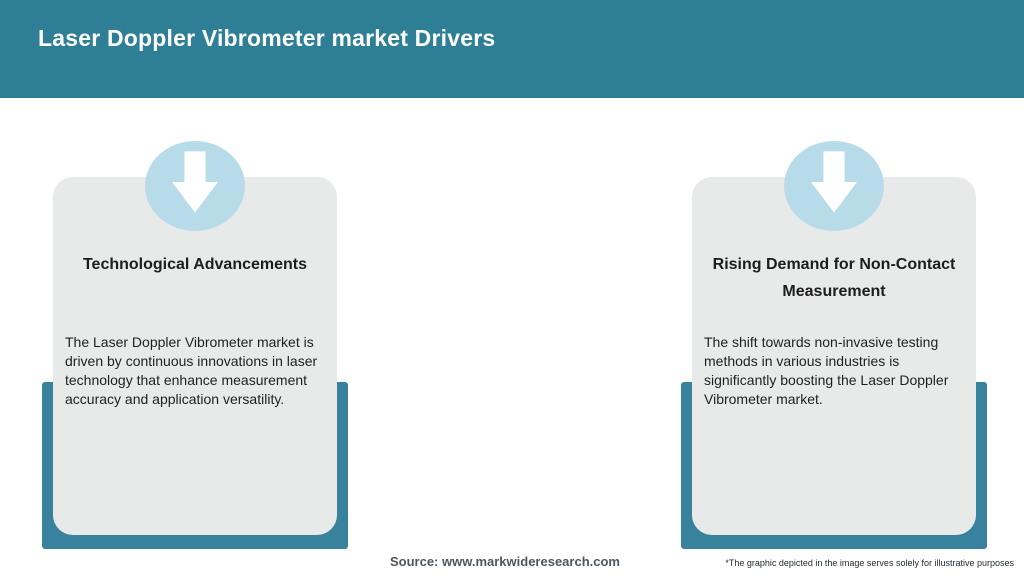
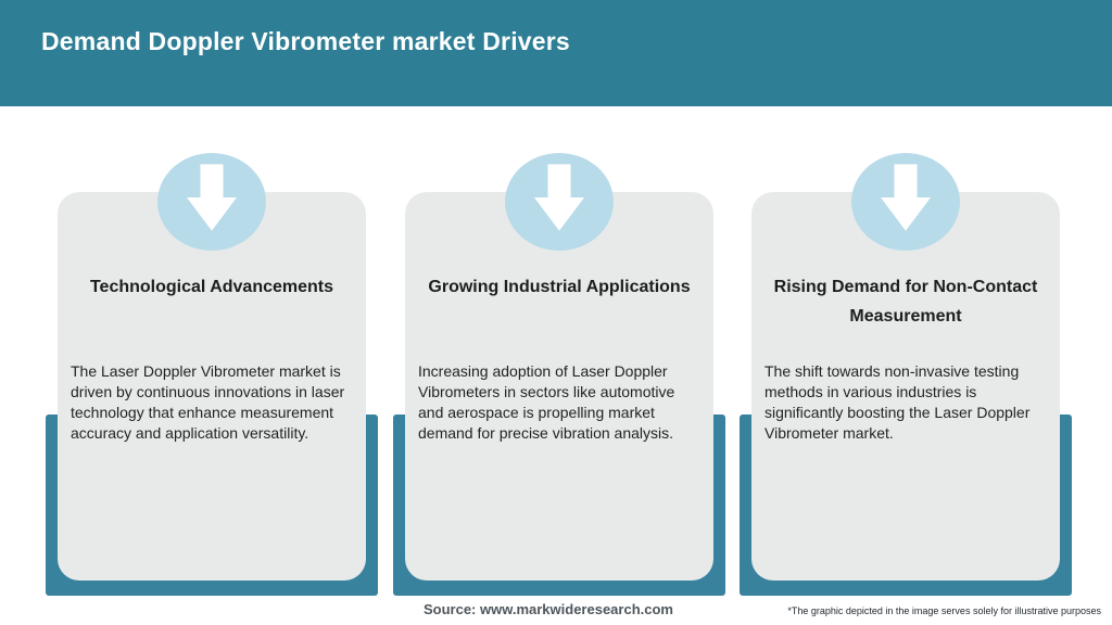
- Laser Doppler Vibrometer market Drivers
+ Demand Doppler Vibrometer market Drivers
  Technological Advancements
  The Laser Doppler Vibrometer market is driven by continuous innovations in laser technology that enhance measurement accuracy and application versatility.
+ Growing Industrial Applications
+ Increasing adoption of Laser Doppler Vibrometers in sectors like automotive and aerospace is propelling market demand for precise vibration analysis.
  Rising Demand for Non-Contact Measurement
  The shift towards non-invasive testing methods in various industries is significantly boosting the Laser Doppler Vibrometer market.
  Source: www.markwideresearch.com
  *The graphic depicted in the image serves solely for illustrative purposes
